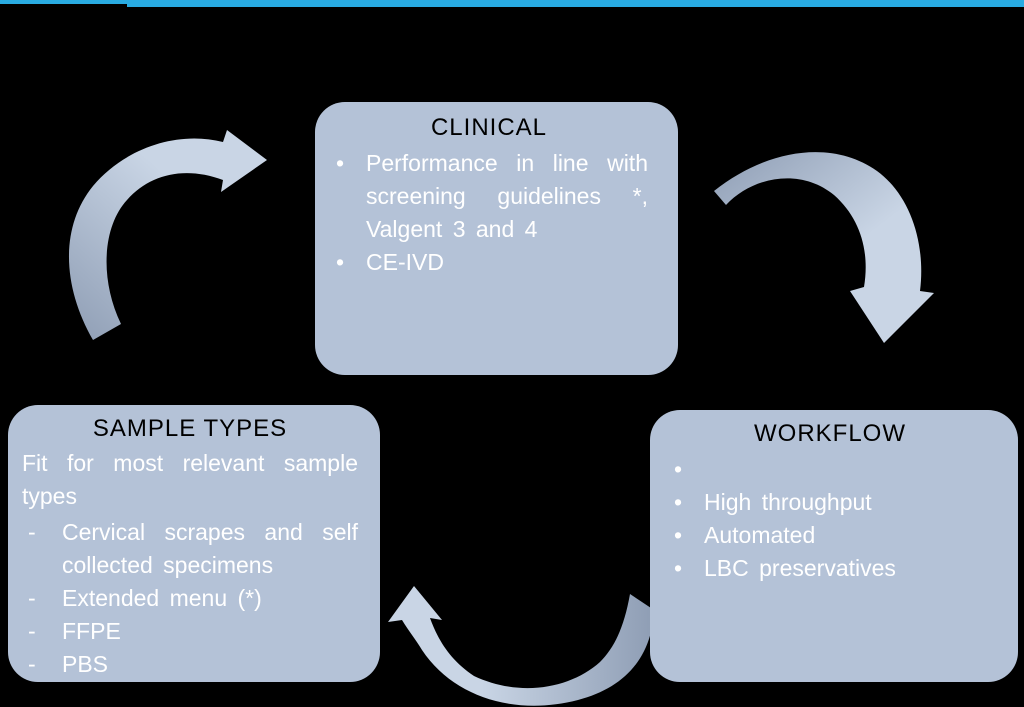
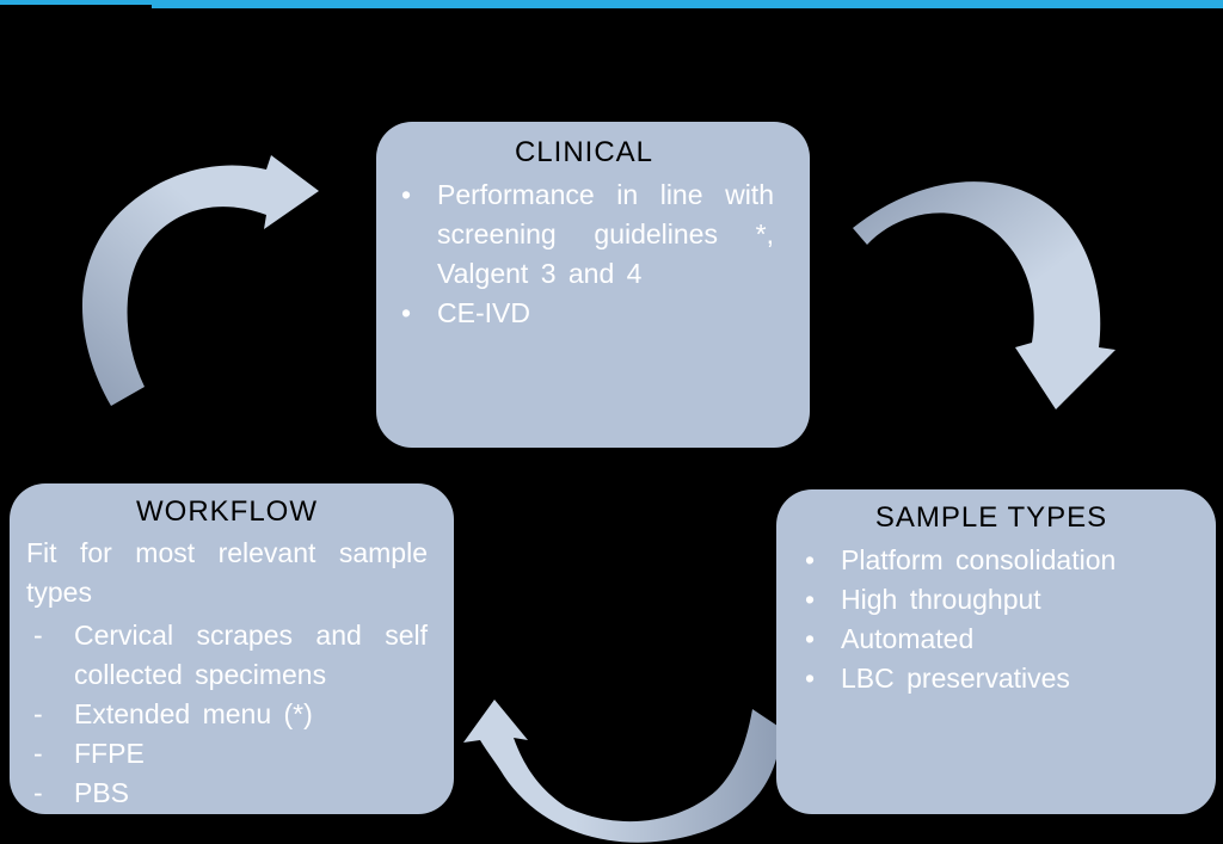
  CLINICAL
  •
  Performance in line with screening guidelines *, Valgent 3 and 4
  •
  CE-IVD
- SAMPLE TYPES
+ WORKFLOW
  Fit for most relevant sample types
  -
  Cervical scrapes and self collected specimens
  -
  Extended menu (*)
  -
  FFPE
  -
  PBS
- WORKFLOW
+ SAMPLE TYPES
  •
+ Platform consolidation
  •
  High throughput
  •
  Automated
  •
  LBC preservatives
